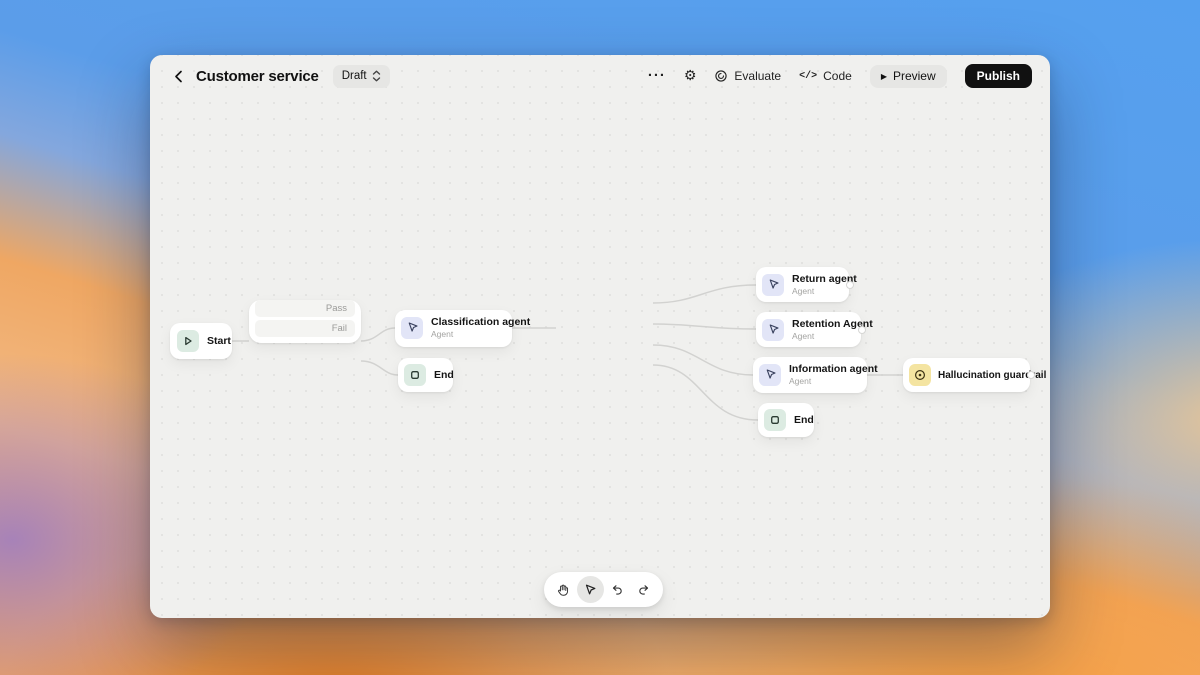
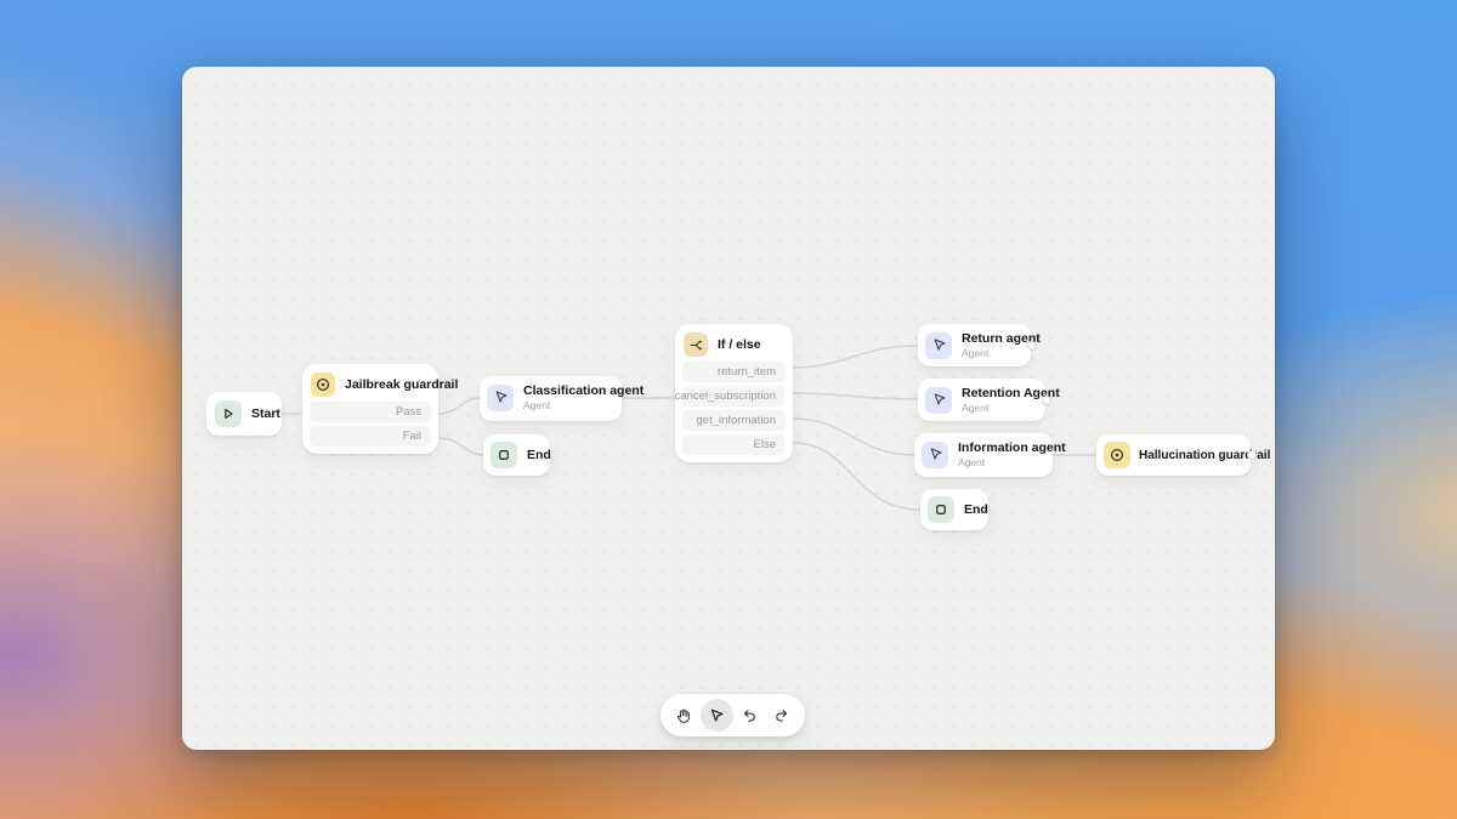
- Customer service
- Draft
- ···
- ⚙
- Evaluate
- </>
- Code
- ▶
- Preview
- Publish
  Start
+ Jailbreak guardrail
  Pass
  Fail
  Classification agent
  Agent
  End
+ If / else
+ return_item
+ cancel_subscription
+ get_information
+ Else
  Return agent
  Agent
  Retention Agent
  Agent
  Information agent
  Agent
  End
  Hallucination guarail
